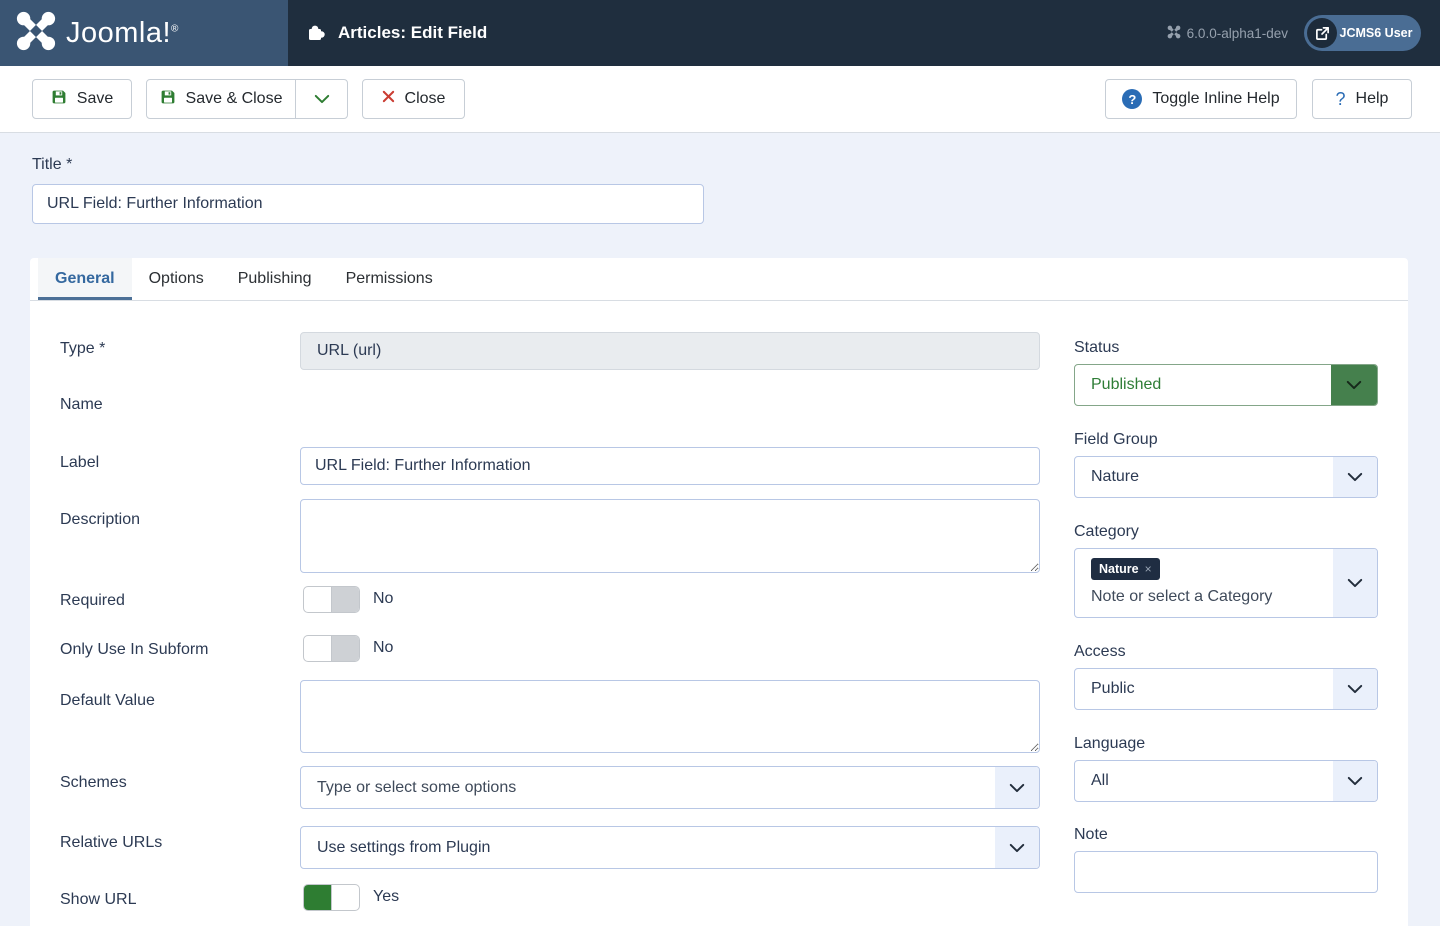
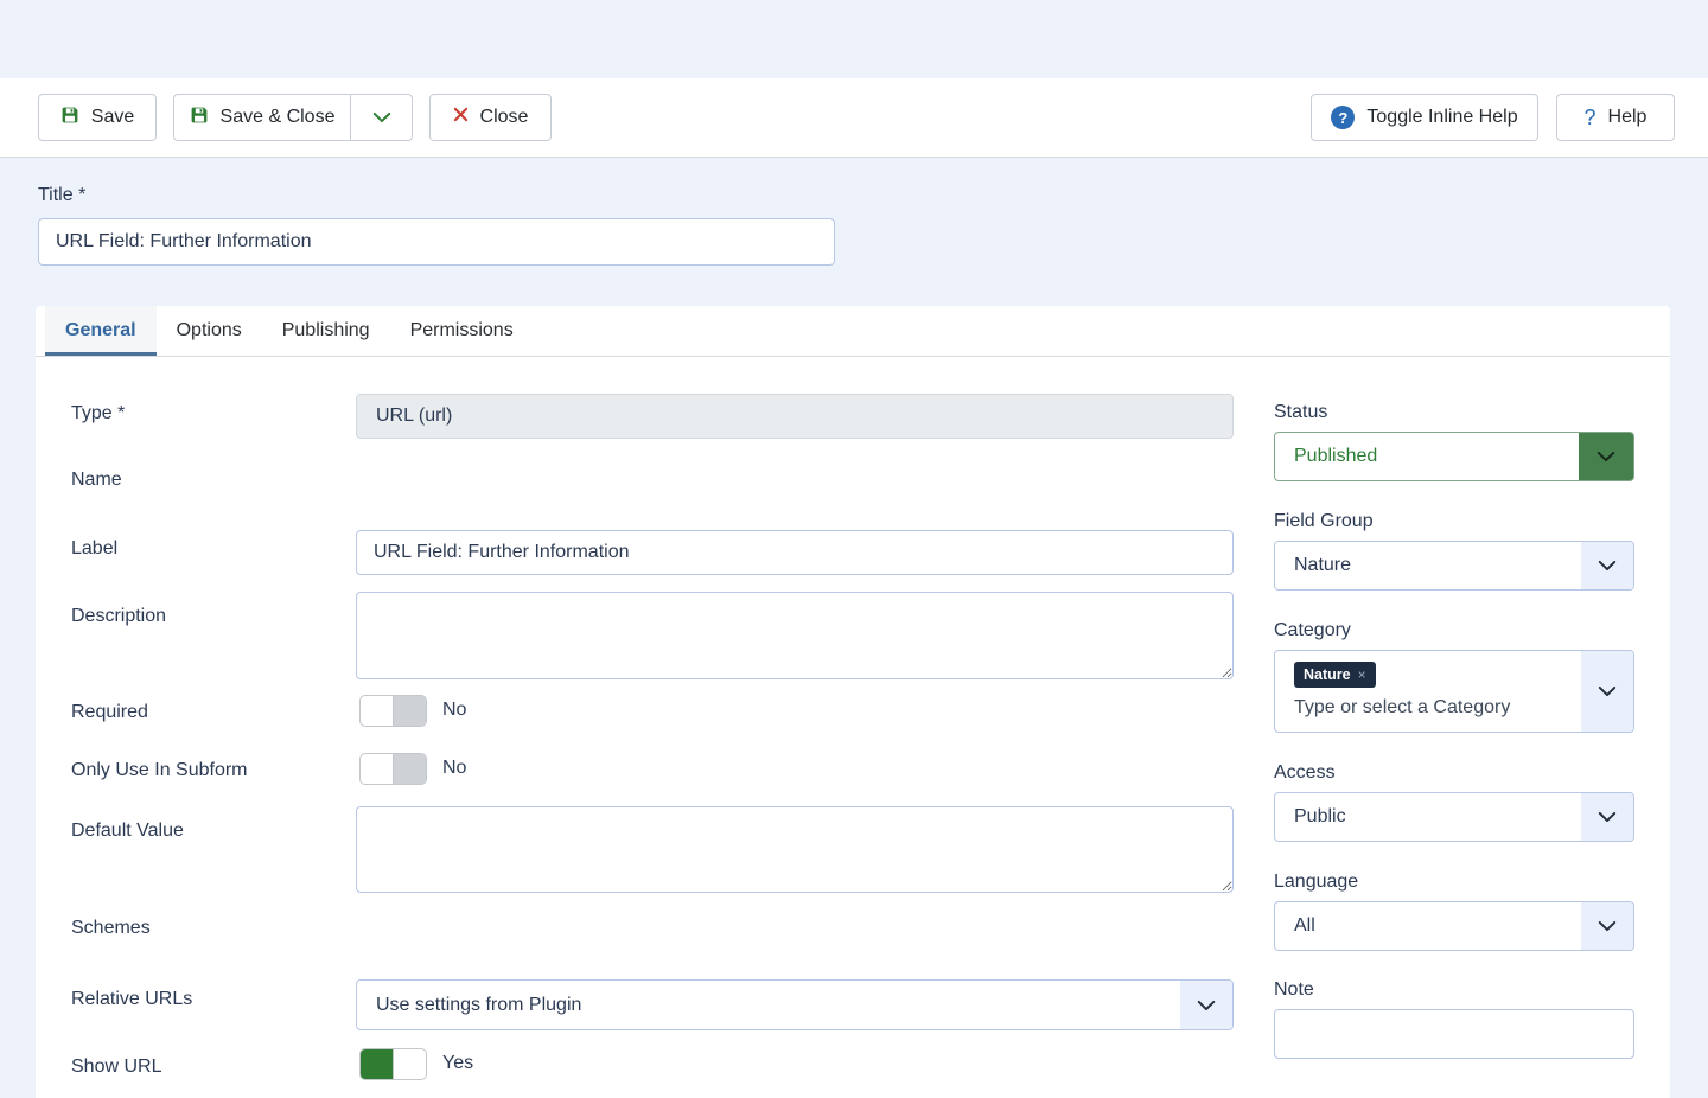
- Joomla!®
- Articles: Edit Field
- 6.0.0-alpha1-dev
- JCMS6 User
  Save
  Save & Close
  Close
  ?
  Toggle Inline Help
  ?
  Help
  Title *
  URL Field: Further Information
  General
  Options
  Publishing
  Permissions
  Type *
  URL (url)
  Name
  Label
  URL Field: Further Information
  Description
  Required
  No
  Only Use In Subform
  No
  Default Value
  Schemes
- Type or select some options
  Relative URLs
  Use settings from Plugin
  Show URL
  Yes
  Status
  Published
  Field Group
  Nature
  Category
  Nature
  ×
- Note or select a Category
+ Type or select a Category
  Access
  Public
  Language
  All
  Note
